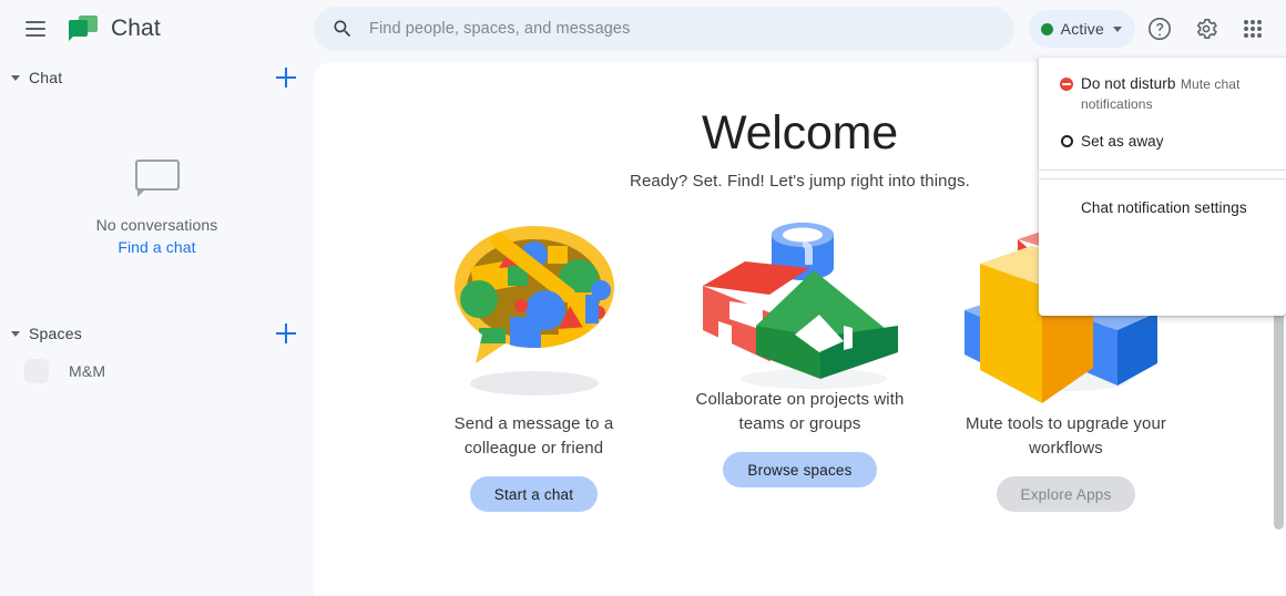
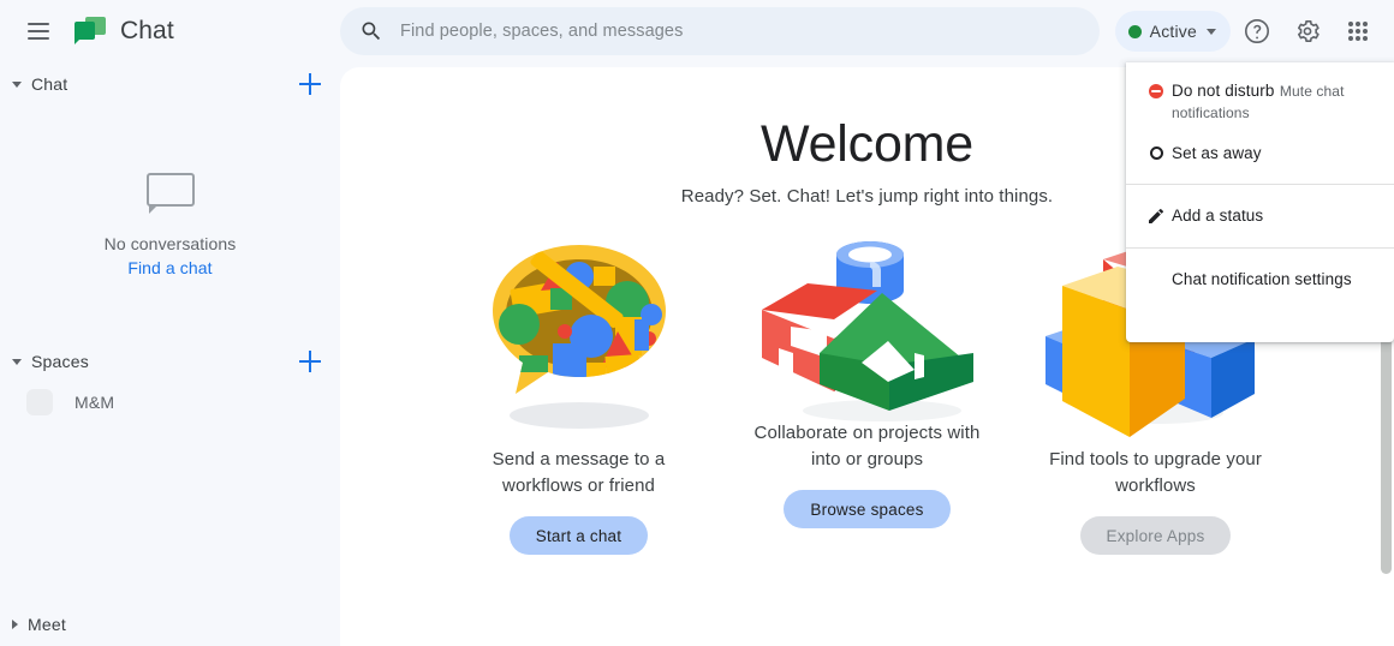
  Chat
  Find people, spaces, and messages
  Active
  Chat
  No conversations
  Find a chat
  Spaces
  M&M
+ Meet
  Welcome
- Ready? Set. Find! Let's jump right into things.
+ Ready? Set. Chat! Let's jump right into things.
- Send a message to a colleague or friend
+ Send a message to a workflows or friend
  Start a chat
- Collaborate on projects with teams or groups
+ Collaborate on projects with into or groups
  Browse spaces
- Mute tools to upgrade your workflows
+ Find tools to upgrade your workflows
  Explore Apps
  Do not disturb Mute chat notifications
  Set as away
+ Add a status
  Chat notification settings
